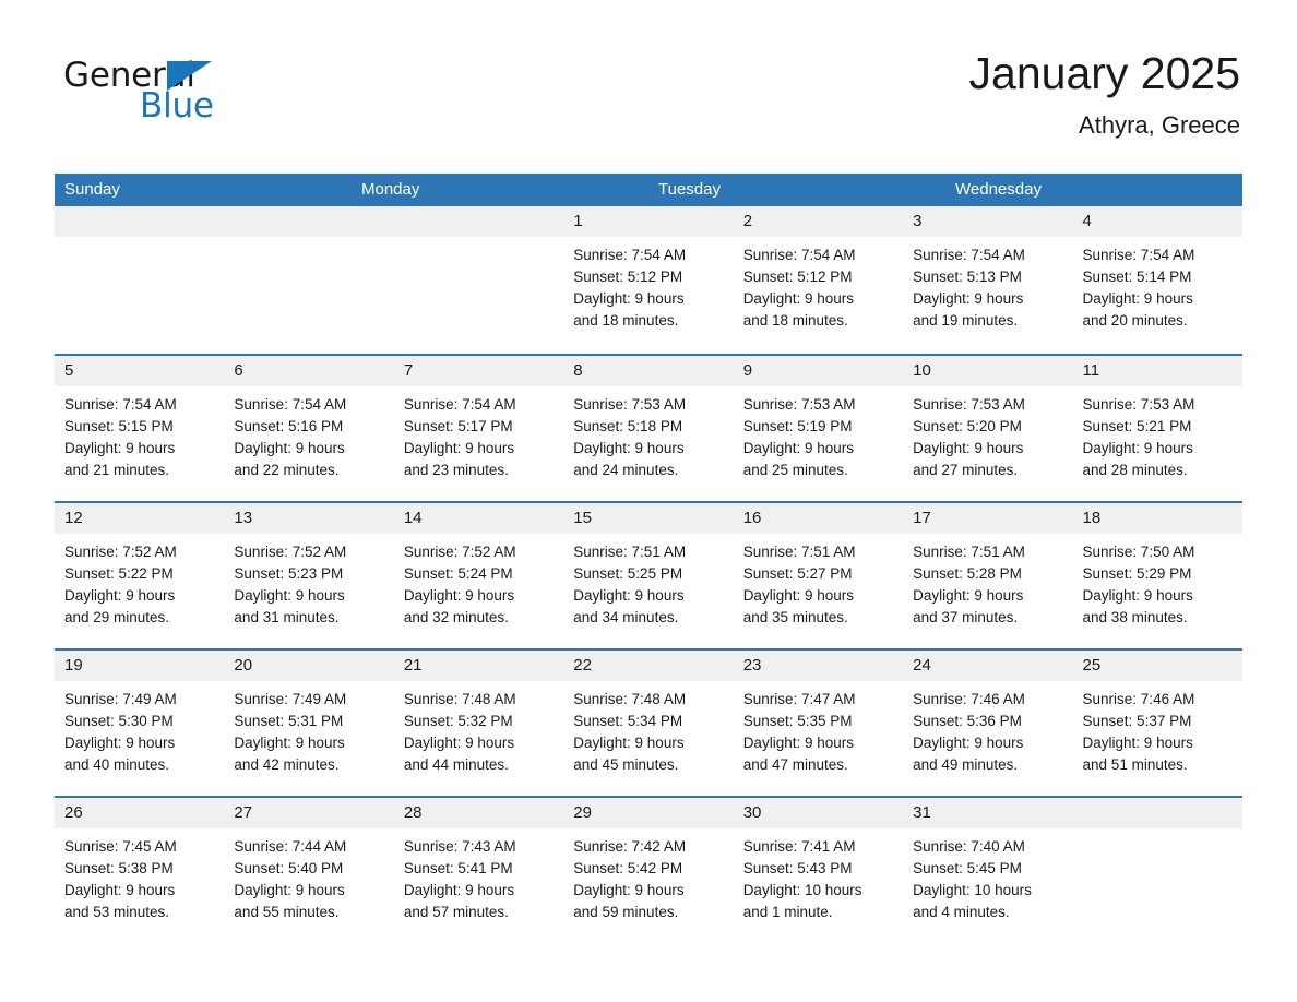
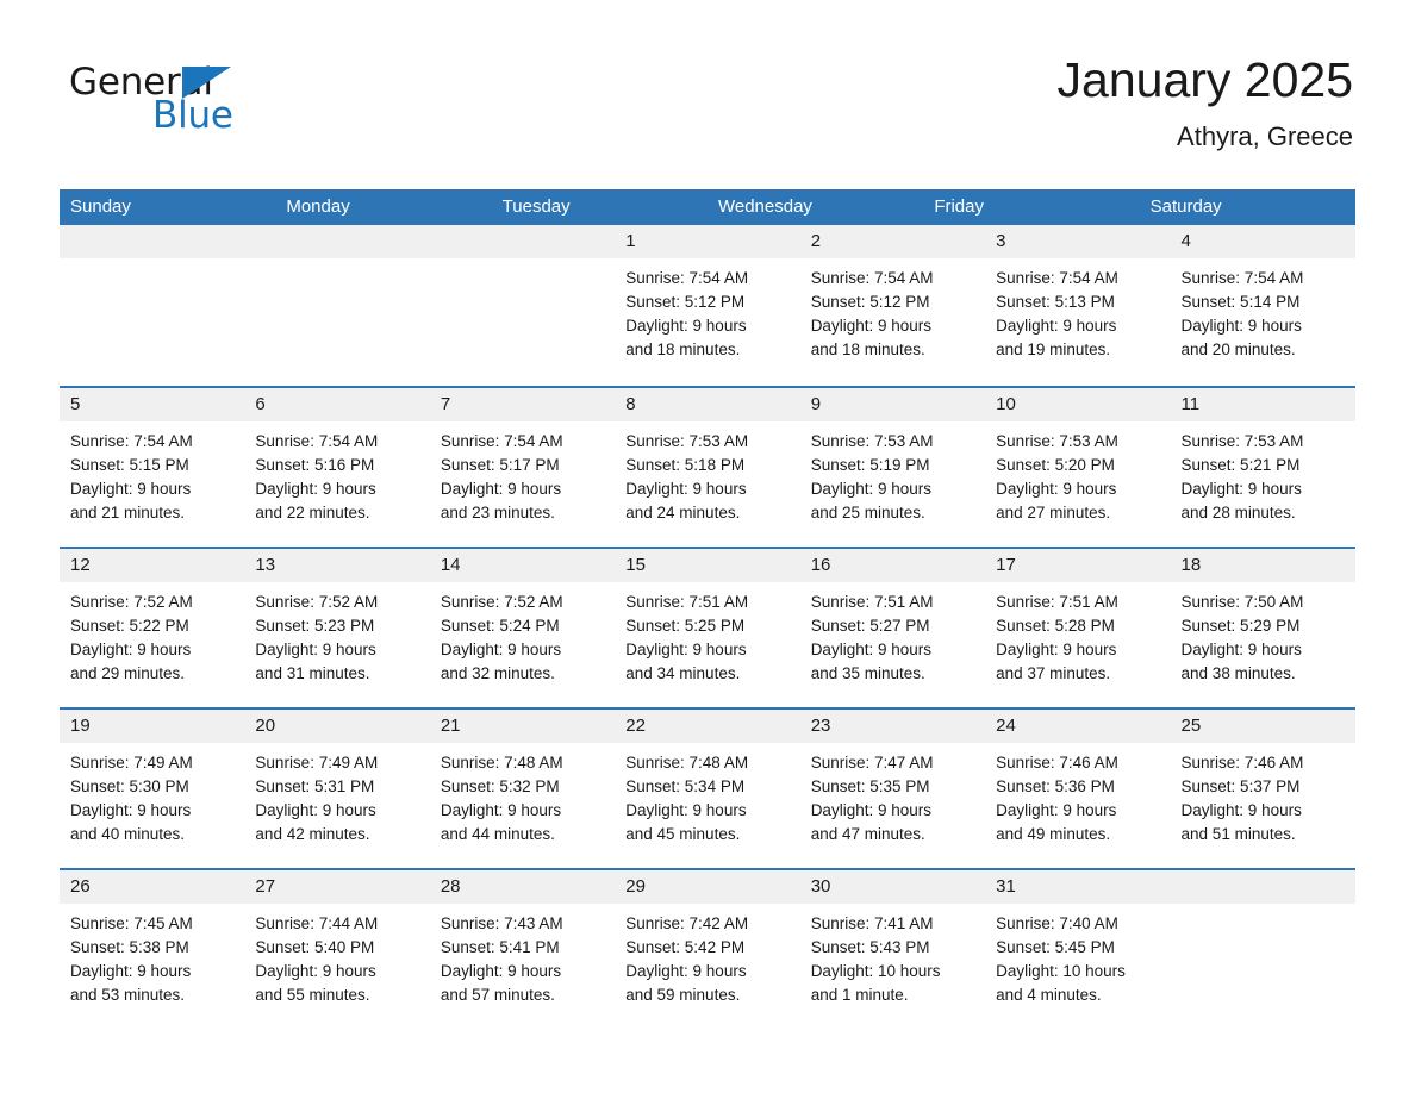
  General
  Blue
  January 2025
  Athyra, Greece
  Sunday
  Monday
  Tuesday
  Wednesday
+ Friday
+ Saturday
  1
  Sunrise: 7:54 AM
  Sunset: 5:12 PM
  Daylight: 9 hours
  and 18 minutes.
  2
  Sunrise: 7:54 AM
  Sunset: 5:12 PM
  Daylight: 9 hours
  and 18 minutes.
  3
  Sunrise: 7:54 AM
  Sunset: 5:13 PM
  Daylight: 9 hours
  and 19 minutes.
  4
  Sunrise: 7:54 AM
  Sunset: 5:14 PM
  Daylight: 9 hours
  and 20 minutes.
  5
  Sunrise: 7:54 AM
  Sunset: 5:15 PM
  Daylight: 9 hours
  and 21 minutes.
  6
  Sunrise: 7:54 AM
  Sunset: 5:16 PM
  Daylight: 9 hours
  and 22 minutes.
  7
  Sunrise: 7:54 AM
  Sunset: 5:17 PM
  Daylight: 9 hours
  and 23 minutes.
  8
  Sunrise: 7:53 AM
  Sunset: 5:18 PM
  Daylight: 9 hours
  and 24 minutes.
  9
  Sunrise: 7:53 AM
  Sunset: 5:19 PM
  Daylight: 9 hours
  and 25 minutes.
  10
  Sunrise: 7:53 AM
  Sunset: 5:20 PM
  Daylight: 9 hours
  and 27 minutes.
  11
  Sunrise: 7:53 AM
  Sunset: 5:21 PM
  Daylight: 9 hours
  and 28 minutes.
  12
  Sunrise: 7:52 AM
  Sunset: 5:22 PM
  Daylight: 9 hours
  and 29 minutes.
  13
  Sunrise: 7:52 AM
  Sunset: 5:23 PM
  Daylight: 9 hours
  and 31 minutes.
  14
  Sunrise: 7:52 AM
  Sunset: 5:24 PM
  Daylight: 9 hours
  and 32 minutes.
  15
  Sunrise: 7:51 AM
  Sunset: 5:25 PM
  Daylight: 9 hours
  and 34 minutes.
  16
  Sunrise: 7:51 AM
  Sunset: 5:27 PM
  Daylight: 9 hours
  and 35 minutes.
  17
  Sunrise: 7:51 AM
  Sunset: 5:28 PM
  Daylight: 9 hours
  and 37 minutes.
  18
  Sunrise: 7:50 AM
  Sunset: 5:29 PM
  Daylight: 9 hours
  and 38 minutes.
  19
  Sunrise: 7:49 AM
  Sunset: 5:30 PM
  Daylight: 9 hours
  and 40 minutes.
  20
  Sunrise: 7:49 AM
  Sunset: 5:31 PM
  Daylight: 9 hours
  and 42 minutes.
  21
  Sunrise: 7:48 AM
  Sunset: 5:32 PM
  Daylight: 9 hours
  and 44 minutes.
  22
  Sunrise: 7:48 AM
  Sunset: 5:34 PM
  Daylight: 9 hours
  and 45 minutes.
  23
  Sunrise: 7:47 AM
  Sunset: 5:35 PM
  Daylight: 9 hours
  and 47 minutes.
  24
  Sunrise: 7:46 AM
  Sunset: 5:36 PM
  Daylight: 9 hours
  and 49 minutes.
  25
  Sunrise: 7:46 AM
  Sunset: 5:37 PM
  Daylight: 9 hours
  and 51 minutes.
  26
  Sunrise: 7:45 AM
  Sunset: 5:38 PM
  Daylight: 9 hours
  and 53 minutes.
  27
  Sunrise: 7:44 AM
  Sunset: 5:40 PM
  Daylight: 9 hours
  and 55 minutes.
  28
  Sunrise: 7:43 AM
  Sunset: 5:41 PM
  Daylight: 9 hours
  and 57 minutes.
  29
  Sunrise: 7:42 AM
  Sunset: 5:42 PM
  Daylight: 9 hours
  and 59 minutes.
  30
  Sunrise: 7:41 AM
  Sunset: 5:43 PM
  Daylight: 10 hours
  and 1 minute.
  31
  Sunrise: 7:40 AM
  Sunset: 5:45 PM
  Daylight: 10 hours
  and 4 minutes.
